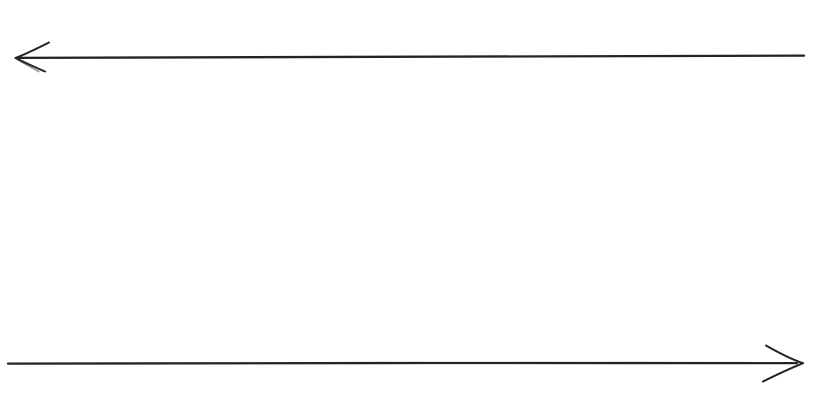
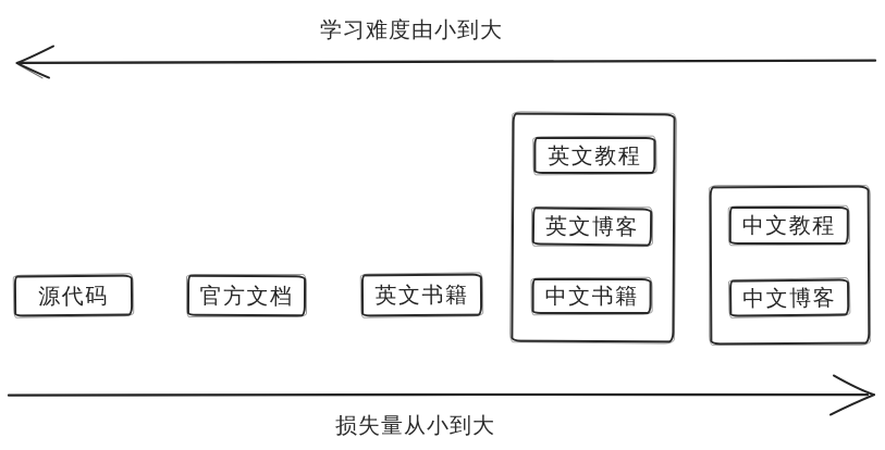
+ 学习难度由小到大
+ 源代码
+ 官方文档
+ 英文书籍
+ 英文教程
+ 英文博客
+ 中文书籍
+ 中文教程
+ 中文博客
+ 损失量从小到大
